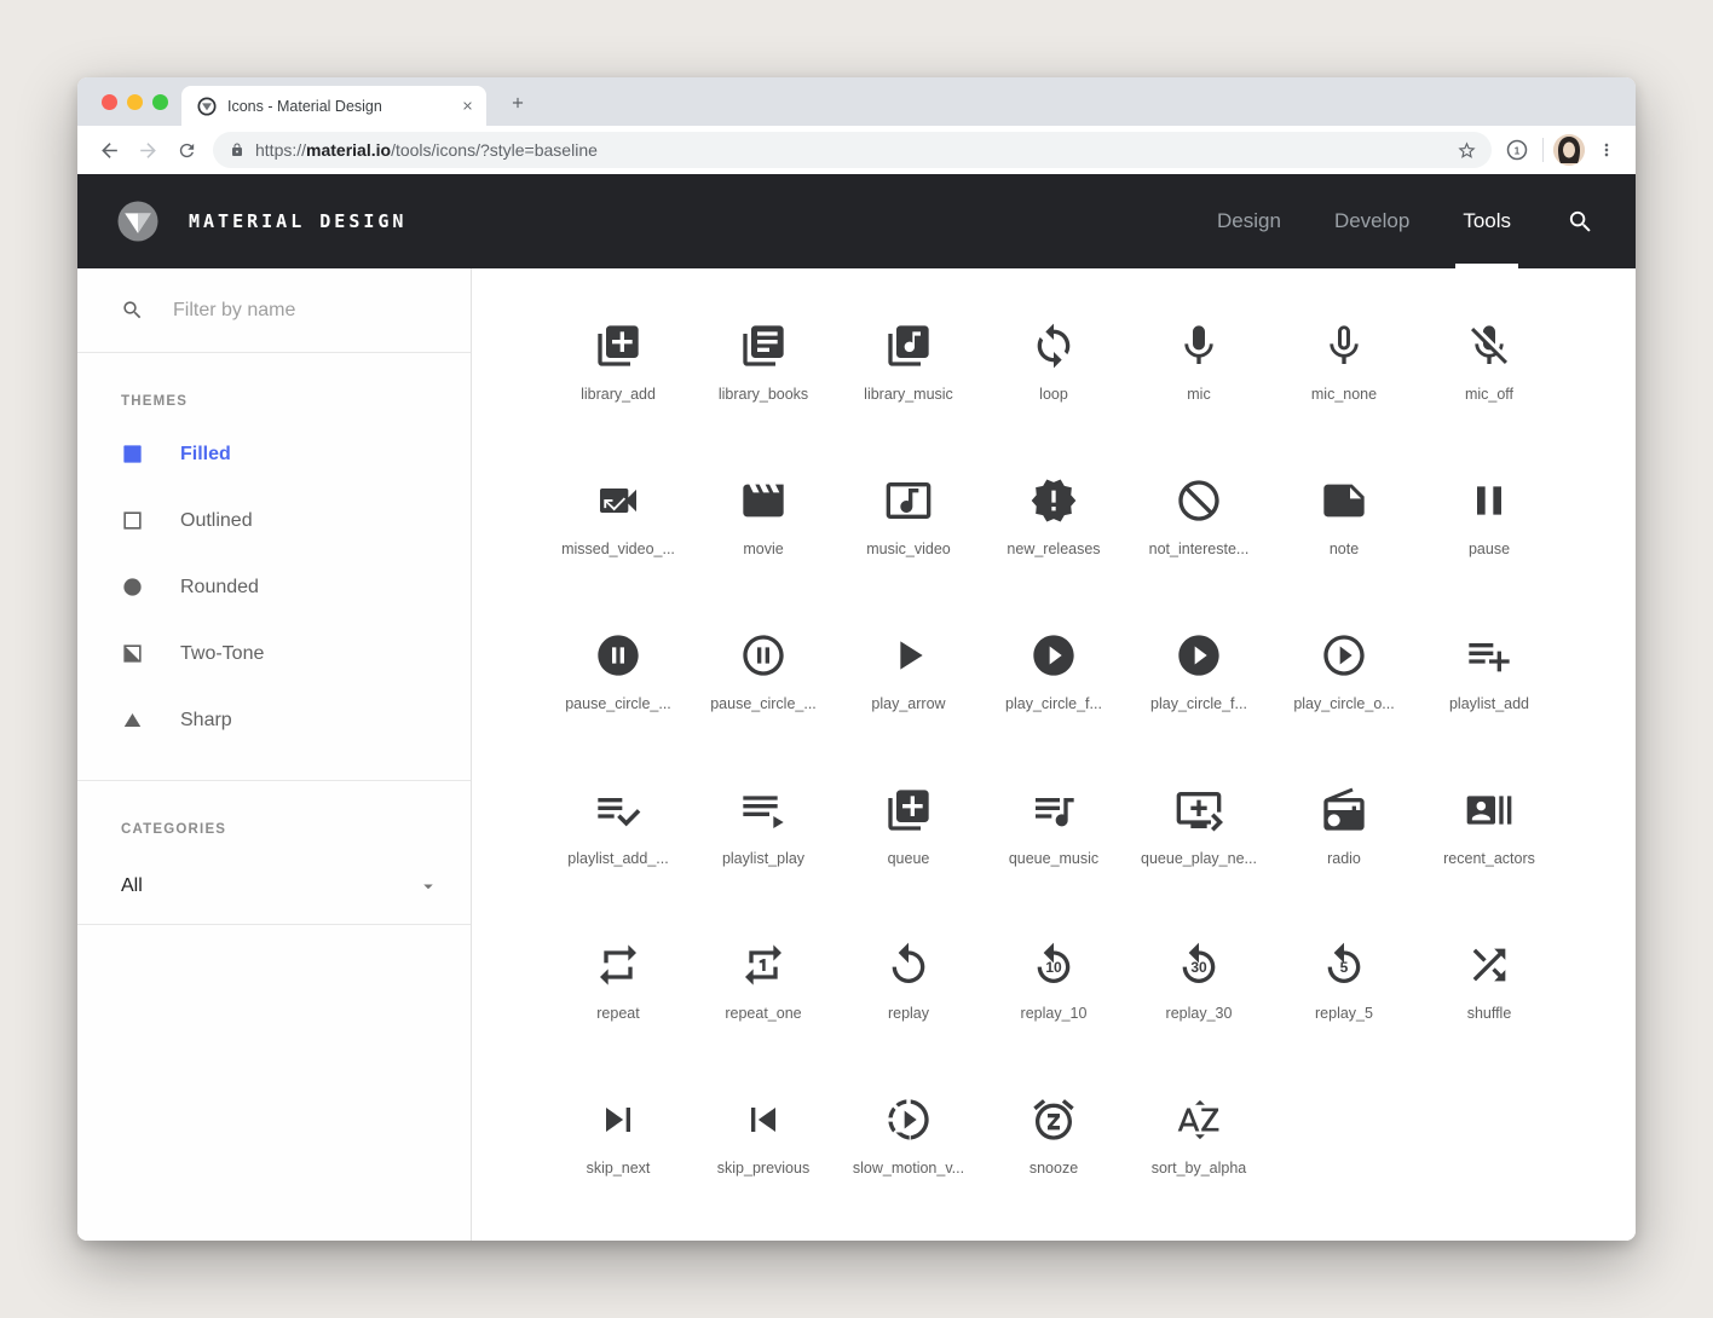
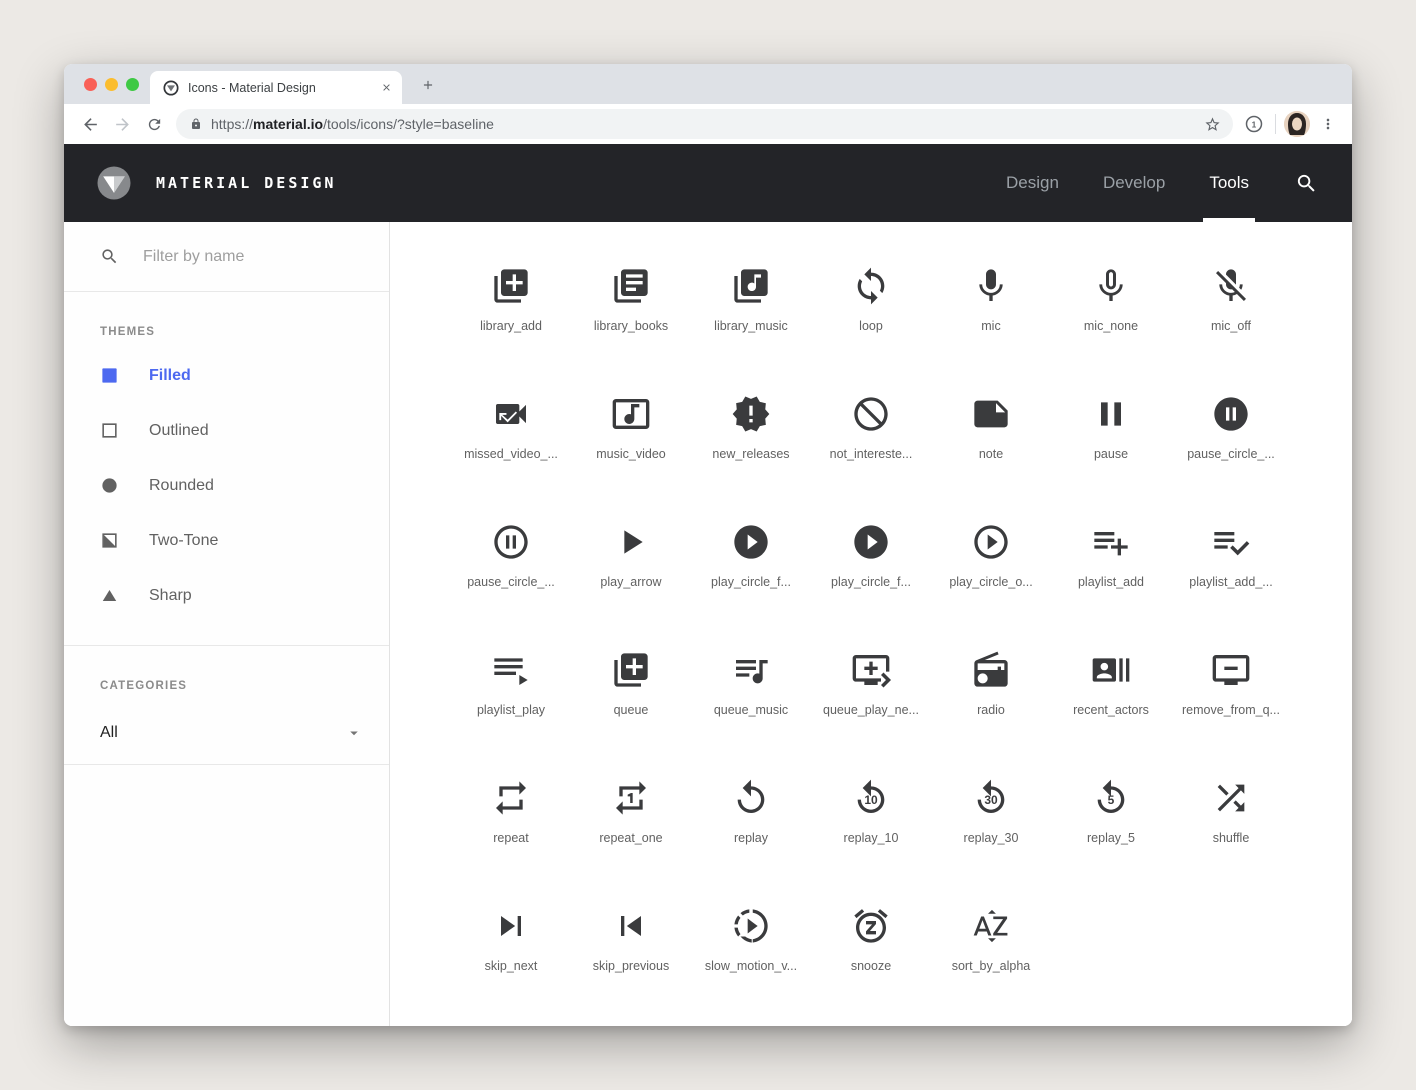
  Icons - Material Design
  https://material.io/tools/icons/?style=baseline
  1
  MATERIAL DESIGN
  Design
  Develop
  Tools
  Filter by name
  THEMES
  Filled
  Outlined
  Rounded
  Two-Tone
  Sharp
  CATEGORIES
  All
  library_add
  library_books
  library_music
  loop
  mic
  mic_none
  mic_off
  missed_video_...
- movie
  music_video
  new_releases
  not_intereste...
  note
  pause
  pause_circle_...
  pause_circle_...
  play_arrow
  play_circle_f...
  play_circle_f...
  play_circle_o...
  playlist_add
  playlist_add_...
  playlist_play
  queue
  queue_music
  queue_play_ne...
  radio
  recent_actors
+ remove_from_q...
  repeat
  repeat_one
  replay
  10
  replay_10
  30
  replay_30
  5
  replay_5
  shuffle
  skip_next
  skip_previous
  slow_motion_v...
  snooze
  sort_by_alpha
